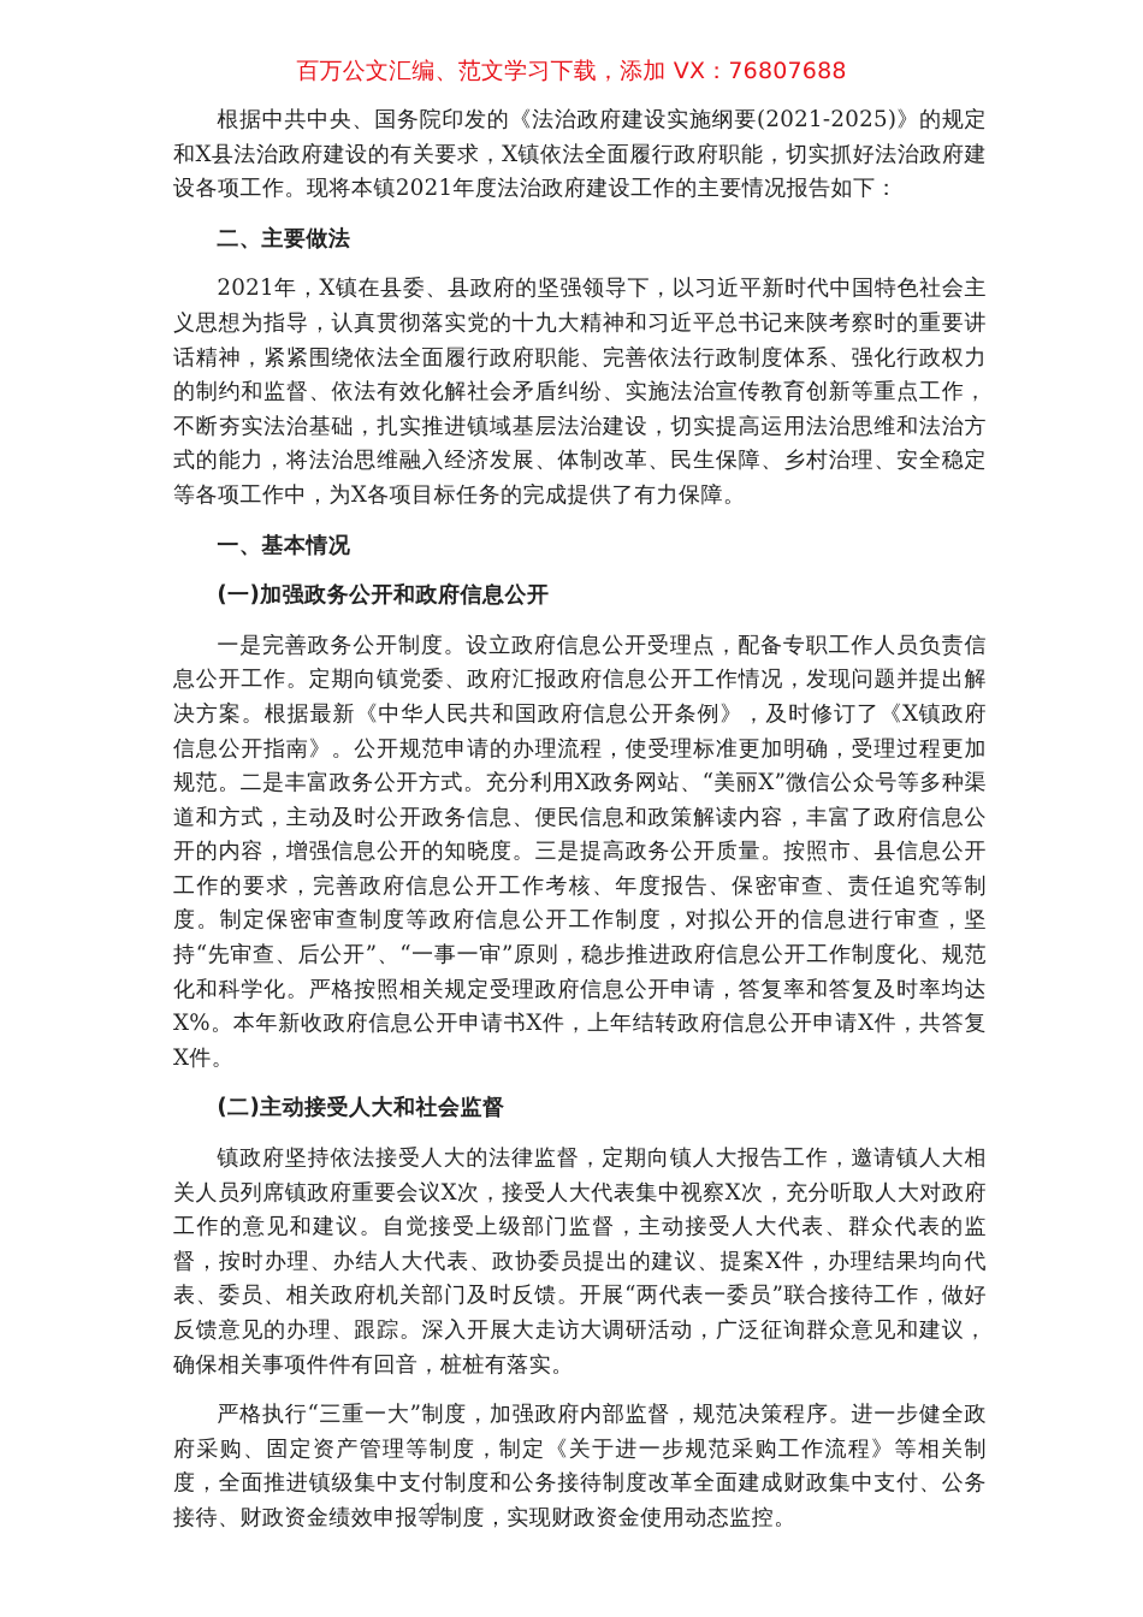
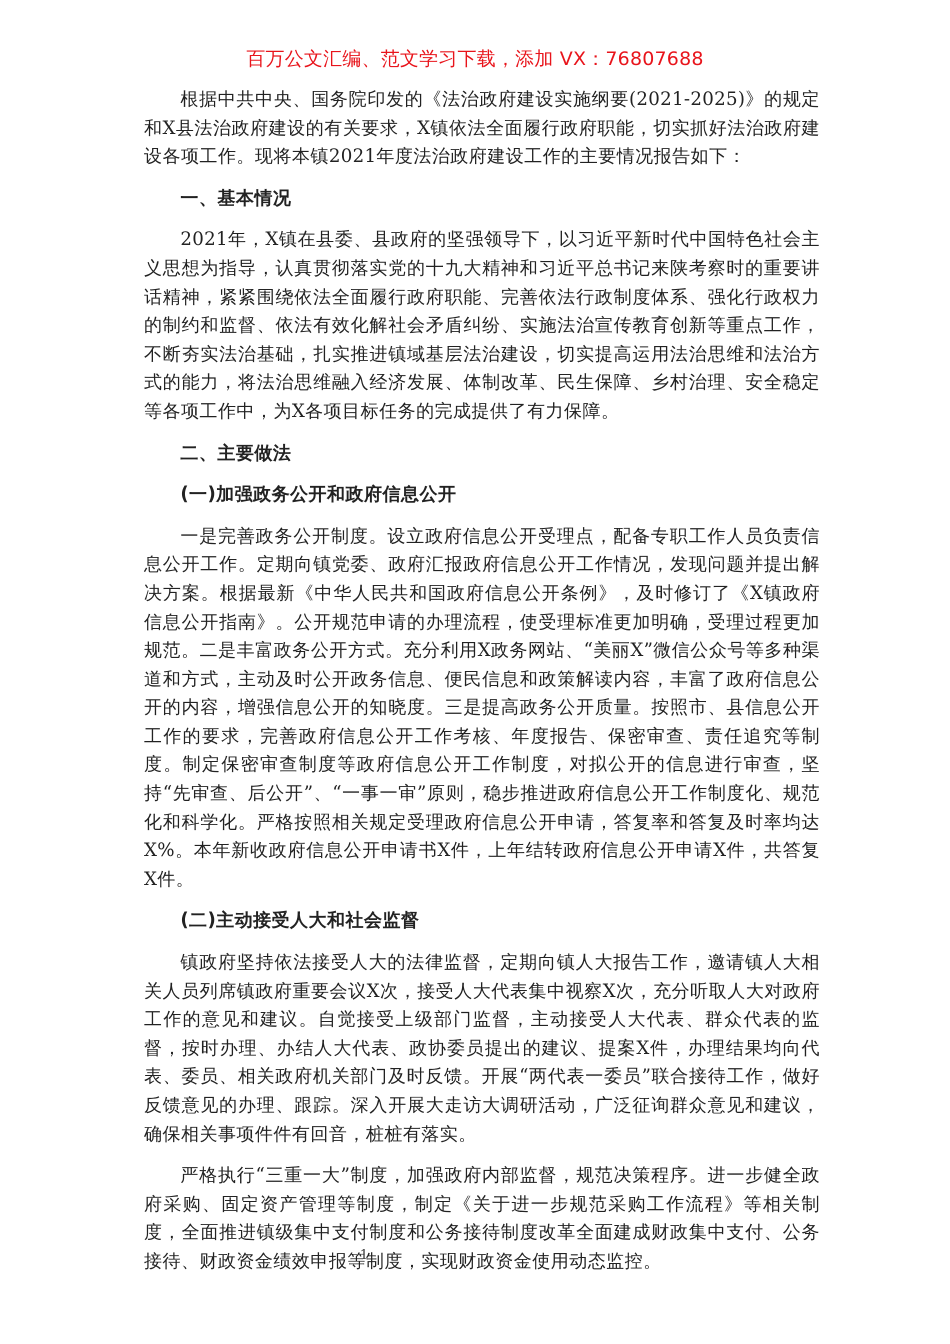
  百万公文汇编、范文学习下载，添加 VX：76807688
  根据中共中央、国务院印发的《法治政府建设实施纲要(2021-2025)》的规定和X县法治政府建设的有关要求，X镇依法全面履行政府职能，切实抓好法治政府建设各项工作。现将本镇2021年度法治政府建设工作的主要情况报告如下：
- 二、主要做法
+ 一、基本情况
  2021年，X镇在县委、县政府的坚强领导下，以习近平新时代中国特色社会主义思想为指导，认真贯彻落实党的十九大精神和习近平总书记来陕考察时的重要讲话精神，紧紧围绕依法全面履行政府职能、完善依法行政制度体系、强化行政权力的制约和监督、依法有效化解社会矛盾纠纷、实施法治宣传教育创新等重点工作，不断夯实法治基础，扎实推进镇域基层法治建设，切实提高运用法治思维和法治方式的能力，将法治思维融入经济发展、体制改革、民生保障、乡村治理、安全稳定等各项工作中，为X各项目标任务的完成提供了有力保障。
- 一、基本情况
+ 二、主要做法
  (一)加强政务公开和政府信息公开
  一是完善政务公开制度。设立政府信息公开受理点，配备专职工作人员负责信息公开工作。定期向镇党委、政府汇报政府信息公开工作情况，发现问题并提出解决方案。根据最新《中华人民共和国政府信息公开条例》，及时修订了《X镇政府信息公开指南》。公开规范申请的办理流程，使受理标准更加明确，受理过程更加规范。二是丰富政务公开方式。充分利用X政务网站、“美丽X”微信公众号等多种渠道和方式，主动及时公开政务信息、便民信息和政策解读内容，丰富了政府信息公开的内容，增强信息公开的知晓度。三是提高政务公开质量。按照市、县信息公开工作的要求，完善政府信息公开工作考核、年度报告、保密审查、责任追究等制度。制定保密审查制度等政府信息公开工作制度，对拟公开的信息进行审查，坚持“先审查、后公开”、“一事一审”原则，稳步推进政府信息公开工作制度化、规范化和科学化。严格按照相关规定受理政府信息公开申请，答复率和答复及时率均达X%。本年新收政府信息公开申请书X件，上年结转政府信息公开申请X件，共答复X件。
  (二)主动接受人大和社会监督
  镇政府坚持依法接受人大的法律监督，定期向镇人大报告工作，邀请镇人大相关人员列席镇政府重要会议X次，接受人大代表集中视察X次，充分听取人大对政府工作的意见和建议。自觉接受上级部门监督，主动接受人大代表、群众代表的监督，按时办理、办结人大代表、政协委员提出的建议、提案X件，办理结果均向代表、委员、相关政府机关部门及时反馈。开展“两代表一委员”联合接待工作，做好反馈意见的办理、跟踪。深入开展大走访大调研活动，广泛征询群众意见和建议，确保相关事项件件有回音，桩桩有落实。
  严格执行“三重一大”制度，加强政府内部监督，规范决策程序。进一步健全政府采购、固定资产管理等制度，制定《关于进一步规范采购工作流程》等相关制度，全面推进镇级集中支付制度和公务接待制度改革全面建成财政集中支付、公务接待、财政资金绩效申报等制度，实现财政资金使用动态监控。
  1
